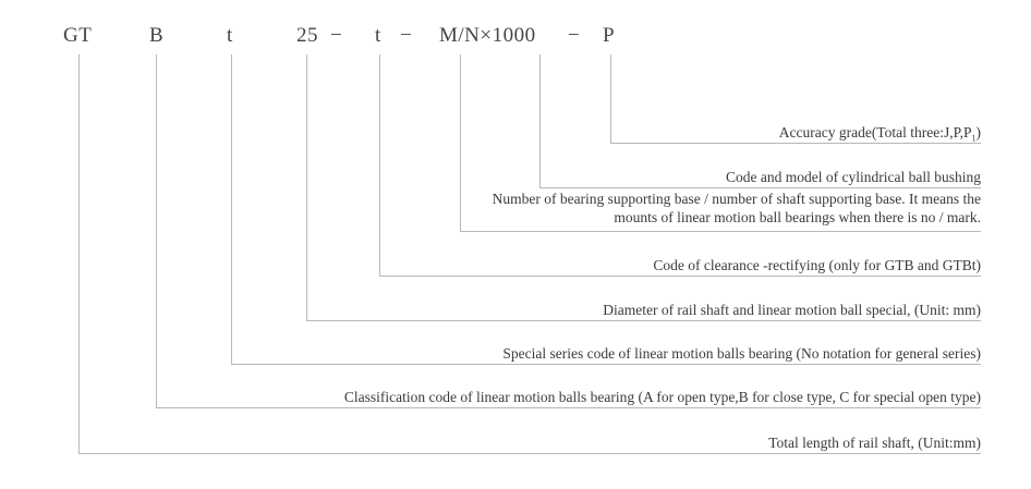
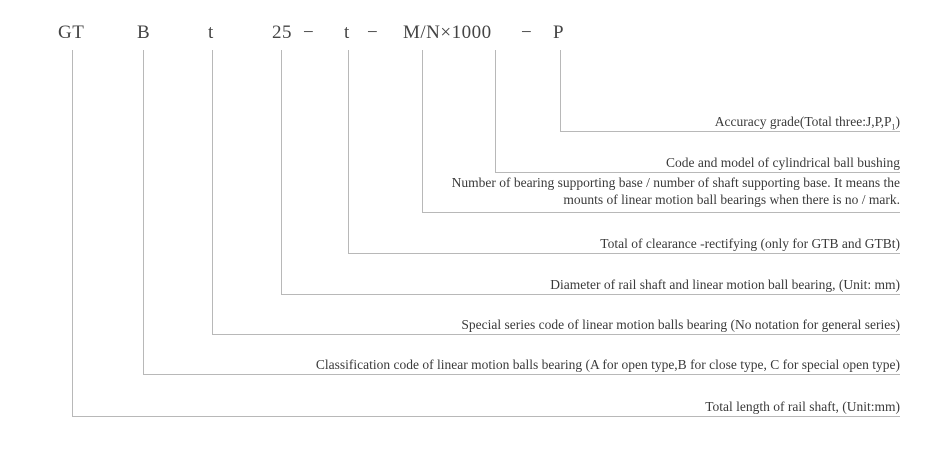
  GT
  B
  t
  25
  −
  t
  −
  M/N×1000
  −
  P
  Accuracy grade(Total three:J,P,P1)
  Code and model of cylindrical ball bushing
  Number of bearing supporting base / number of shaft supporting base. It means the mounts of linear motion ball bearings when there is no / mark.
- Code of clearance -rectifying (only for GTB and GTBt)
+ Total of clearance -rectifying (only for GTB and GTBt)
- Diameter of rail shaft and linear motion ball special, (Unit: mm)
+ Diameter of rail shaft and linear motion ball bearing, (Unit: mm)
  Special series code of linear motion balls bearing (No notation for general series)
  Classification code of linear motion balls bearing (A for open type,B for close type, C for special open type)
  Total length of rail shaft, (Unit:mm)
